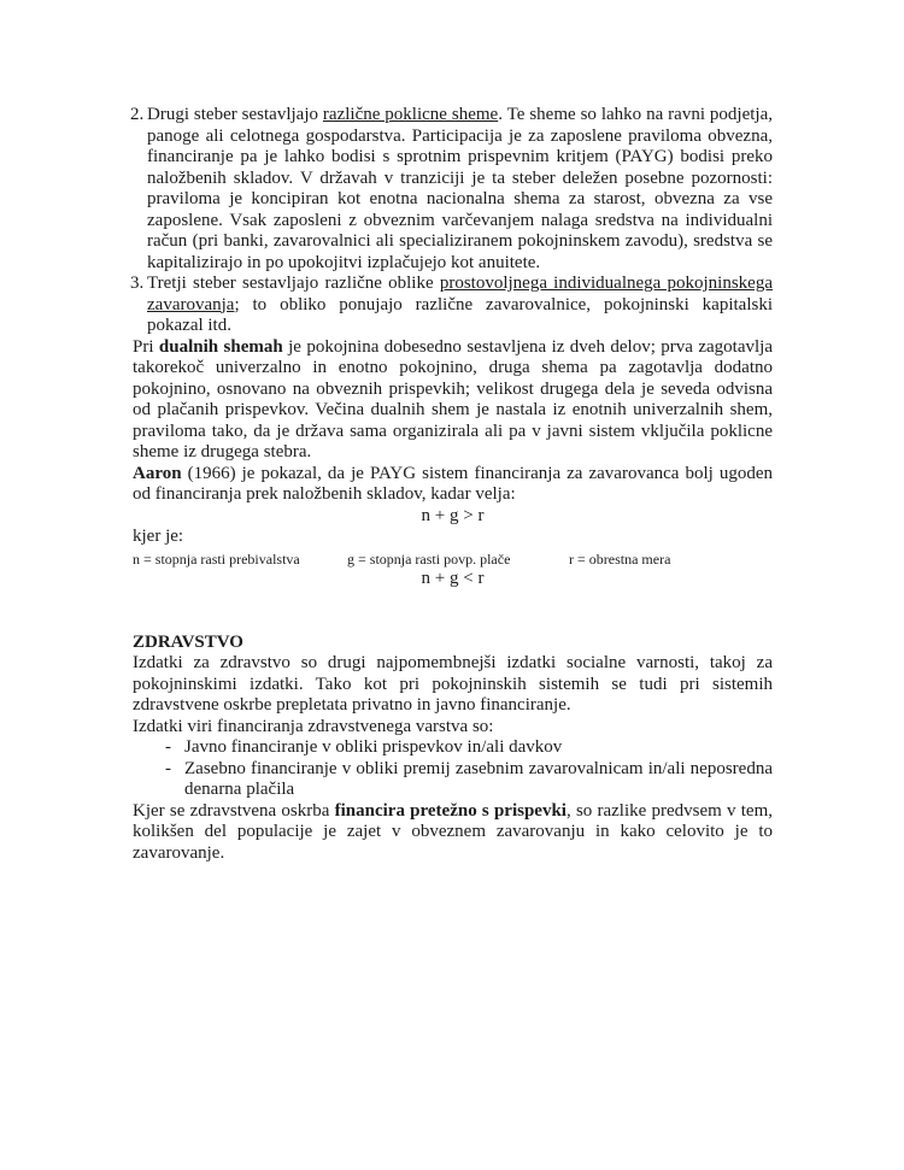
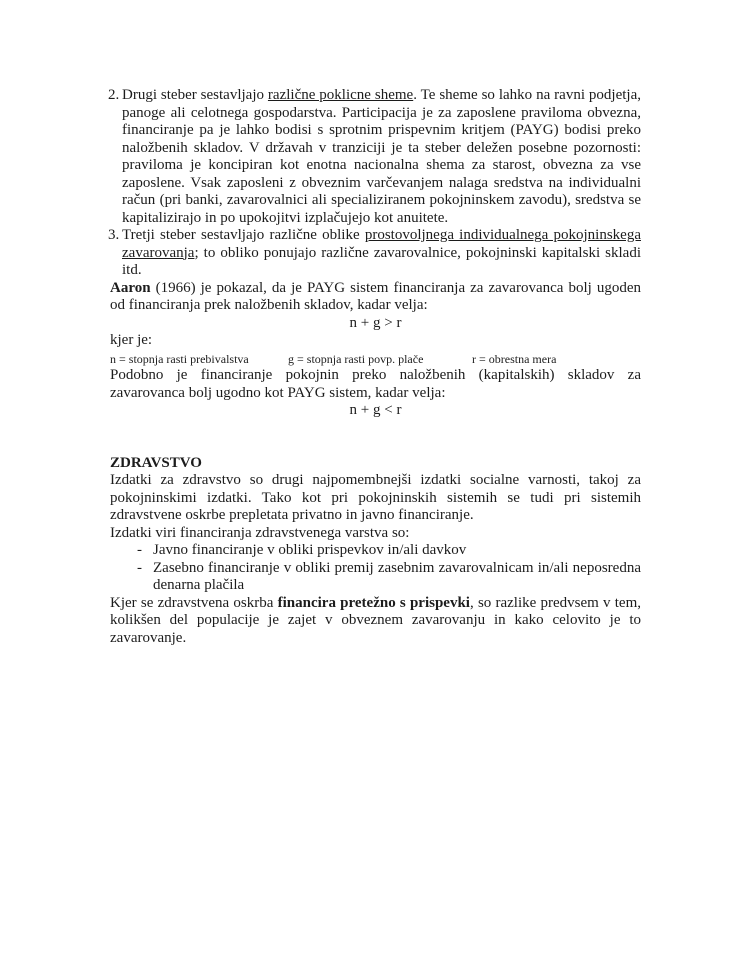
  2.
  Drugi steber sestavljajo različne poklicne sheme. Te sheme so lahko na ravni podjetja, panoge ali celotnega gospodarstva. Participacija je za zaposlene praviloma obvezna, financiranje pa je lahko bodisi s sprotnim prispevnim kritjem (PAYG) bodisi preko naložbenih skladov. V državah v tranziciji je ta steber deležen posebne pozornosti: praviloma je koncipiran kot enotna nacionalna shema za starost, obvezna za vse zaposlene. Vsak zaposleni z obveznim varčevanjem nalaga sredstva na individualni račun (pri banki, zavarovalnici ali specializiranem pokojninskem zavodu), sredstva se kapitalizirajo in po upokojitvi izplačujejo kot anuitete.
  3.
- Tretji steber sestavljajo različne oblike prostovoljnega individualnega pokojninskega zavarovanja; to obliko ponujajo različne zavarovalnice, pokojninski kapitalski pokazal itd.
+ Tretji steber sestavljajo različne oblike prostovoljnega individualnega pokojninskega zavarovanja; to obliko ponujajo različne zavarovalnice, pokojninski kapitalski skladi itd.
- Pri dualnih shemah je pokojnina dobesedno sestavljena iz dveh delov; prva zagotavlja takorekoč univerzalno in enotno pokojnino, druga shema pa zagotavlja dodatno pokojnino, osnovano na obveznih prispevkih; velikost drugega dela je seveda odvisna od plačanih prispevkov. Večina dualnih shem je nastala iz enotnih univerzalnih shem, praviloma tako, da je država sama organizirala ali pa v javni sistem vključila poklicne sheme iz drugega stebra.
  Aaron (1966) je pokazal, da je PAYG sistem financiranja za zavarovanca bolj ugoden od financiranja prek naložbenih skladov, kadar velja:
  n + g > r
  kjer je:
  n = stopnja rasti prebivalstva
  g = stopnja rasti povp. plače
  r = obrestna mera
+ Podobno je financiranje pokojnin preko naložbenih (kapitalskih) skladov za zavarovanca bolj ugodno kot PAYG sistem, kadar velja:
  n + g < r
  ZDRAVSTVO
  Izdatki za zdravstvo so drugi najpomembnejši izdatki socialne varnosti, takoj za pokojninskimi izdatki. Tako kot pri pokojninskih sistemih se tudi pri sistemih zdravstvene oskrbe prepletata privatno in javno financiranje.
  Izdatki viri financiranja zdravstvenega varstva so:
  -
  Javno financiranje v obliki prispevkov in/ali davkov
  -
  Zasebno financiranje v obliki premij zasebnim zavarovalnicam in/ali neposredna denarna plačila
  Kjer se zdravstvena oskrba financira pretežno s prispevki, so razlike predvsem v tem, kolikšen del populacije je zajet v obveznem zavarovanju in kako celovito je to zavarovanje.
